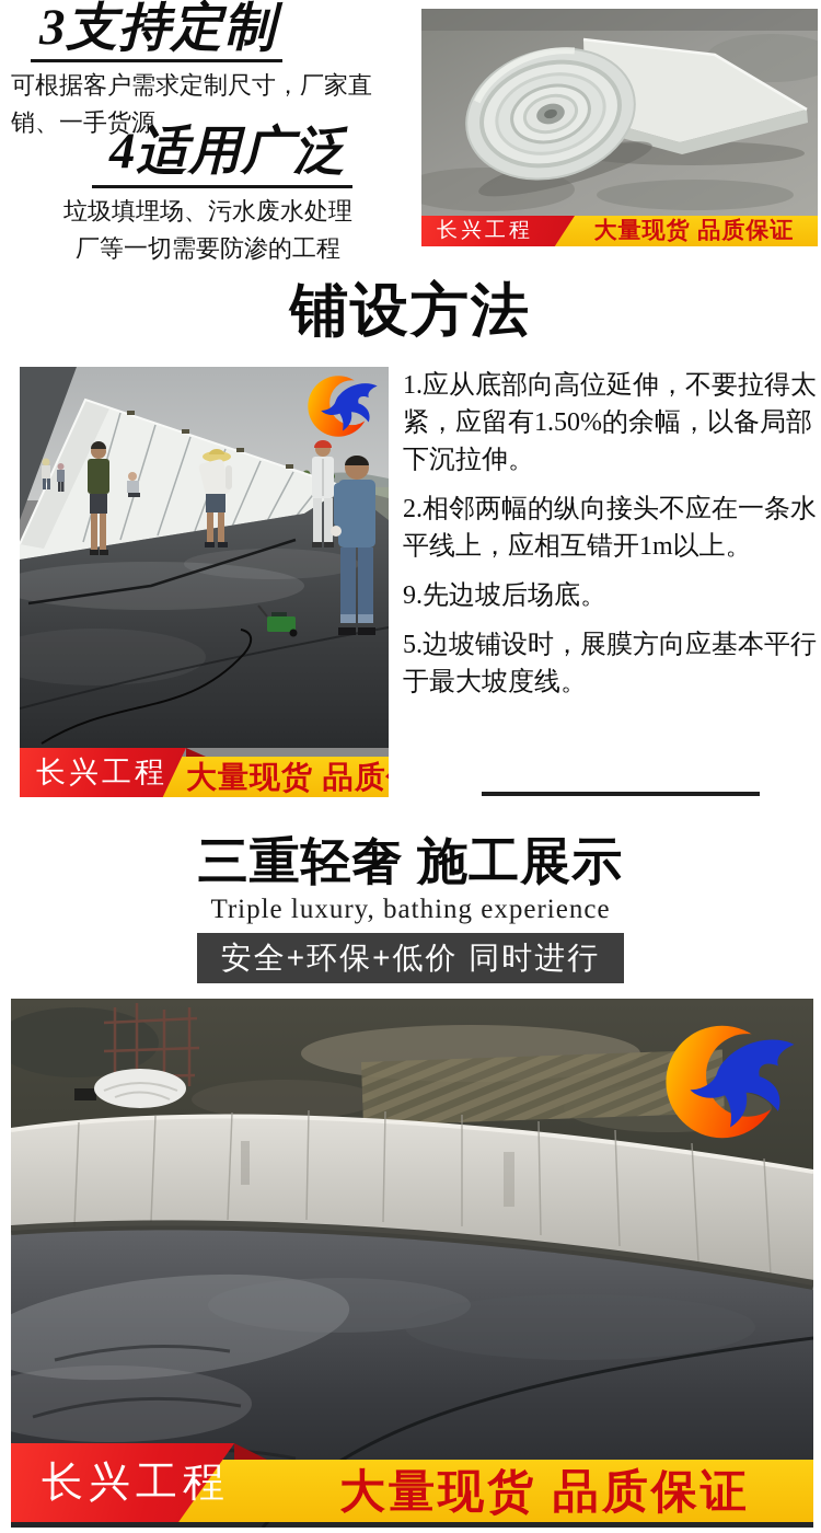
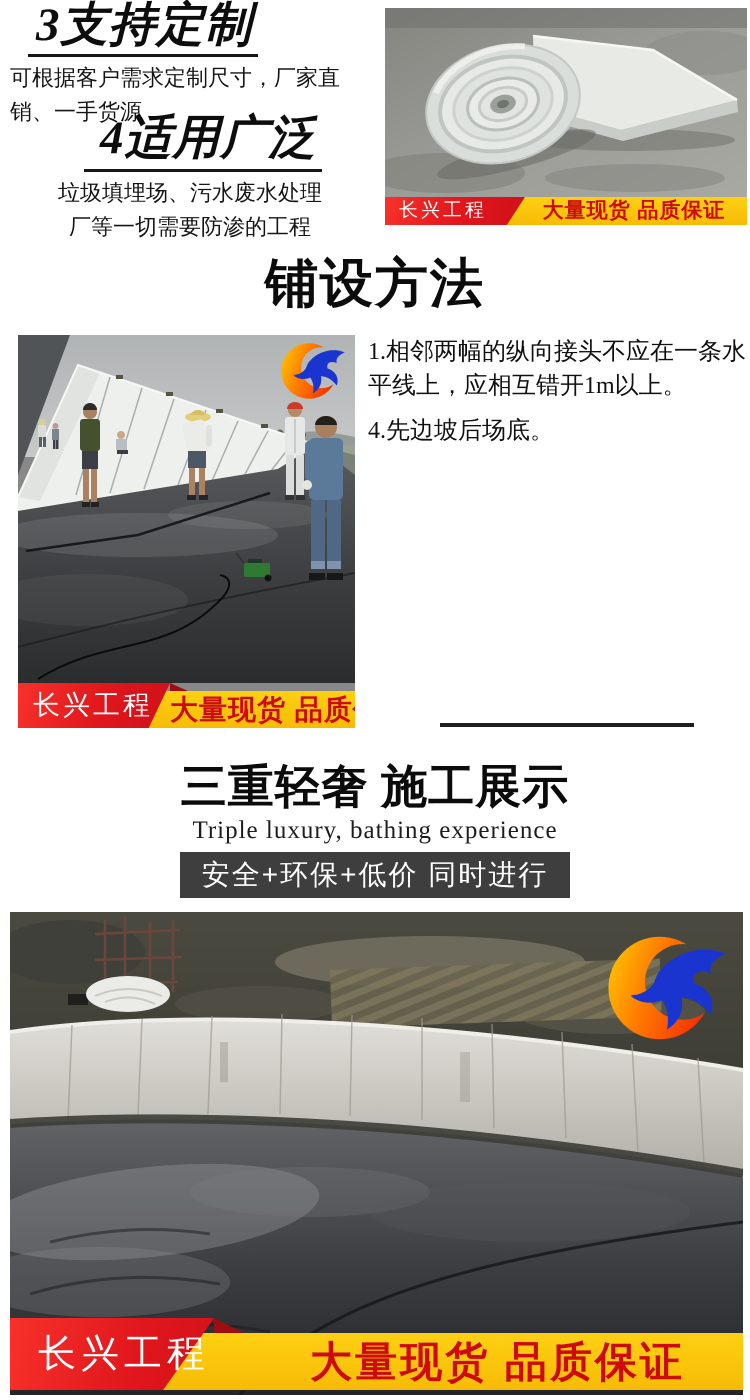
  3支持定制
  可根据客户需求定制尺寸，厂家直销、一手货源
  4适用广泛
  垃圾填埋场、污水废水处理厂等一切需要防渗的工程
  长兴工程
  大量现货 品质保证
  铺设方法
  长兴工程
  大量现货 品质
- 1.应从底部向高位延伸，不要拉得太紧，应留有1.50%的余幅，以备局部下沉拉伸。
- 2.相邻两幅的纵向接头不应在一条水平线上，应相互错开1m以上。
+ 1.相邻两幅的纵向接头不应在一条水平线上，应相互错开1m以上。
- 9.先边坡后场底。
+ 4.先边坡后场底。
- 5.边坡铺设时，展膜方向应基本平行于最大坡度线。
  三重轻奢 施工展示
  Triple luxury, bathing experience
  安全+环保+低价 同时进行
  长兴工程
  大量现货 品质保证
